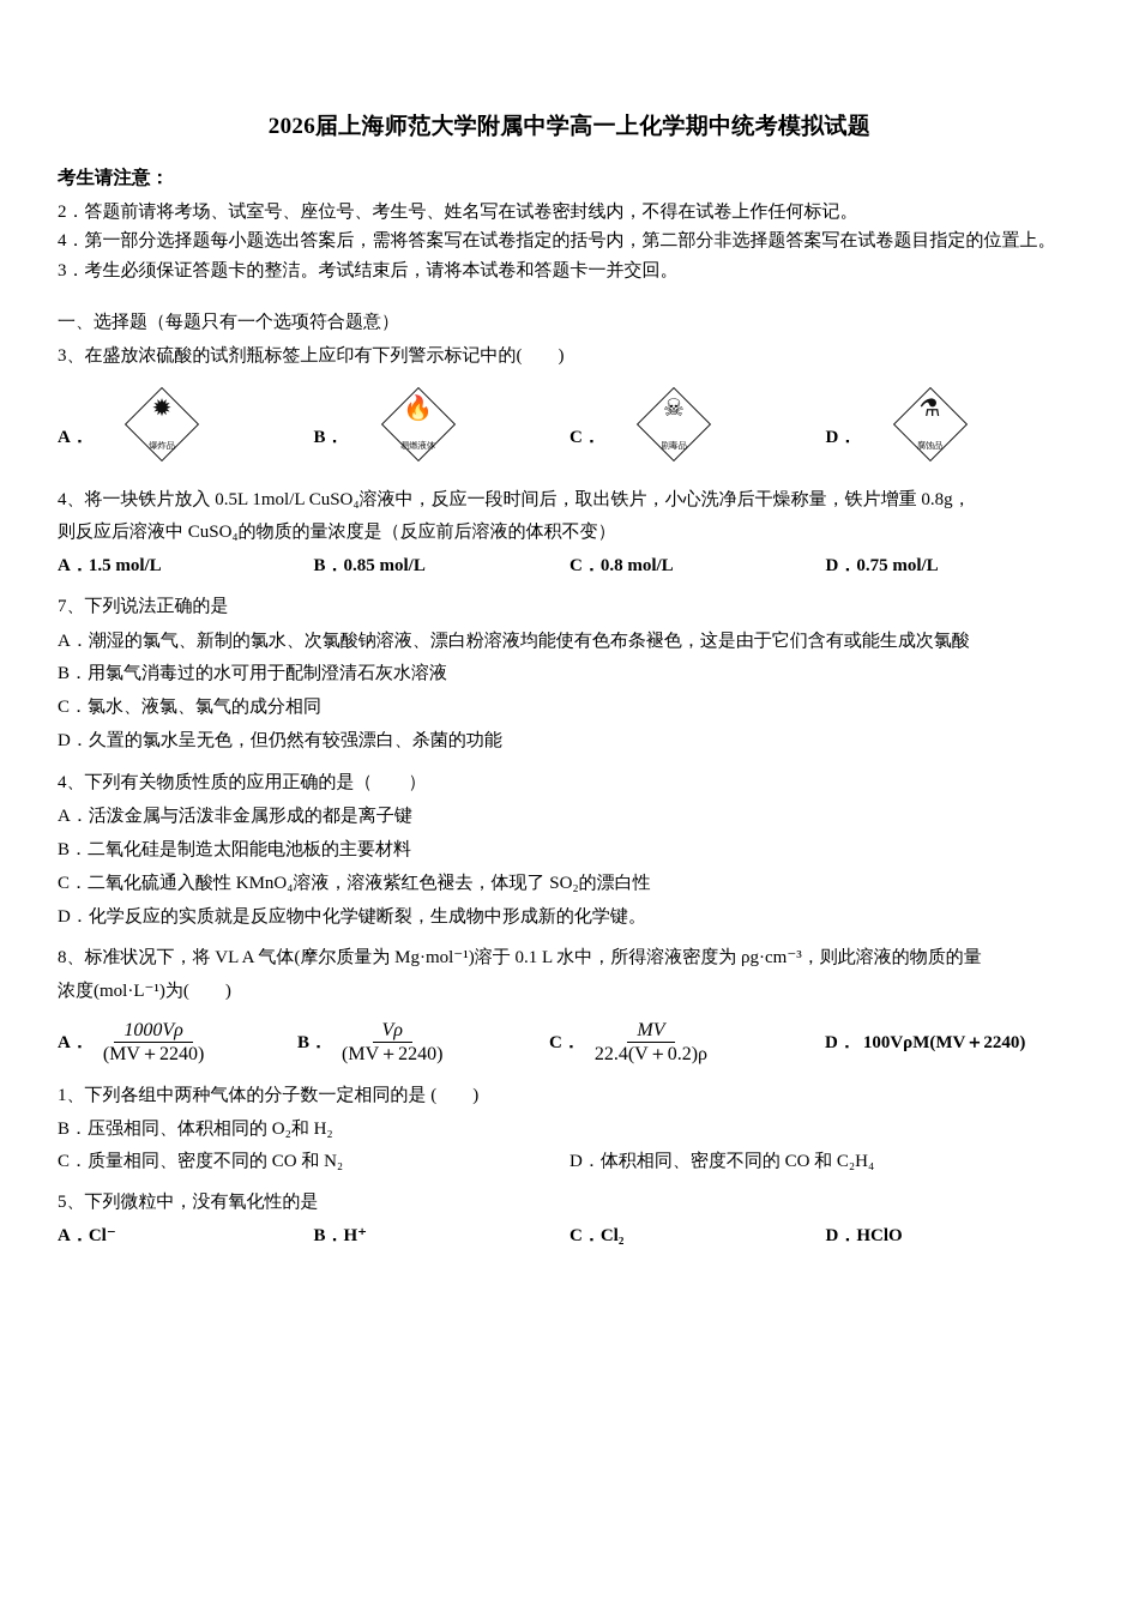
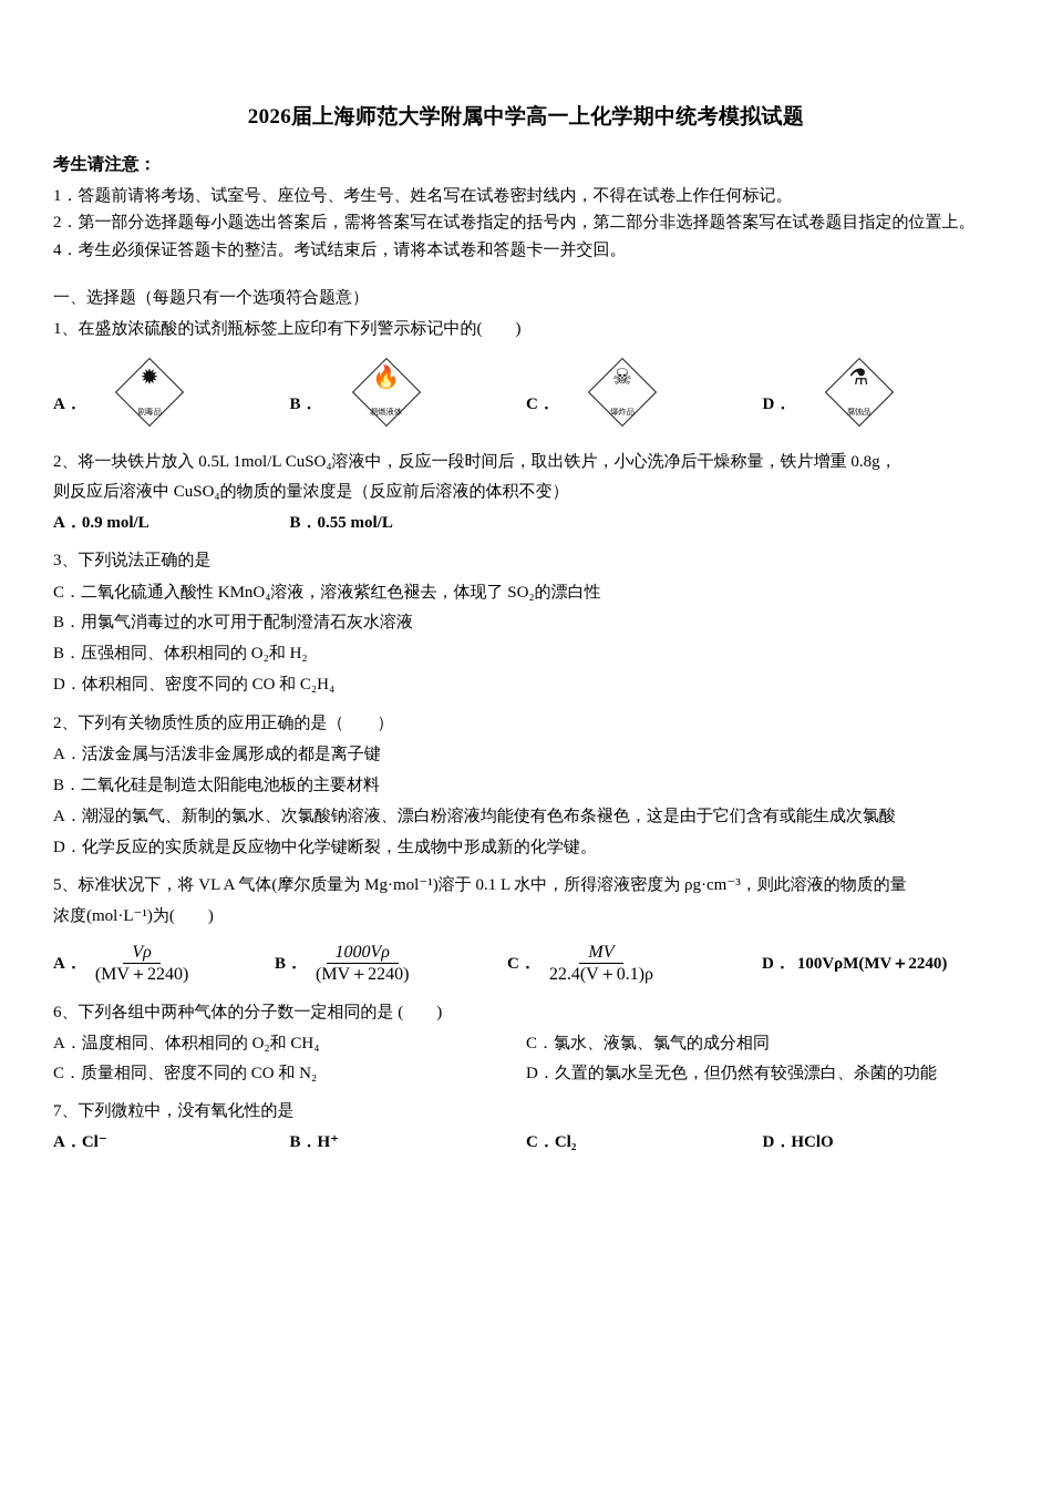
  2026届上海师范大学附属中学高一上化学期中统考模拟试题
  考生请注意：
- 2．答题前请将考场、试室号、座位号、考生号、姓名写在试卷密封线内，不得在试卷上作任何标记。
+ 1．答题前请将考场、试室号、座位号、考生号、姓名写在试卷密封线内，不得在试卷上作任何标记。
- 4．第一部分选择题每小题选出答案后，需将答案写在试卷指定的括号内，第二部分非选择题答案写在试卷题目指定的位置上。
+ 2．第一部分选择题每小题选出答案后，需将答案写在试卷指定的括号内，第二部分非选择题答案写在试卷题目指定的位置上。
- 3．考生必须保证答题卡的整洁。考试结束后，请将本试卷和答题卡一并交回。
+ 4．考生必须保证答题卡的整洁。考试结束后，请将本试卷和答题卡一并交回。
  一、选择题（每题只有一个选项符合题意）
- 3、在盛放浓硫酸的试剂瓶标签上应印有下列警示标记中的( )
+ 1、在盛放浓硫酸的试剂瓶标签上应印有下列警示标记中的( )
  A．
  ✹
- 爆炸品
+ 剧毒品
  B．
  🔥
  易燃液体
  C．
  ☠
- 剧毒品
+ 爆炸品
  D．
  ⚗
  腐蚀品
- 4、将一块铁片放入 0.5L 1mol/L CuSO₄溶液中，反应一段时间后，取出铁片，小心洗净后干燥称量，铁片增重 0.8g，
+ 2、将一块铁片放入 0.5L 1mol/L CuSO₄溶液中，反应一段时间后，取出铁片，小心洗净后干燥称量，铁片增重 0.8g，
  则反应后溶液中 CuSO₄的物质的量浓度是（反应前后溶液的体积不变）
- A．1.5 mol/L
+ A．0.9 mol/L
- B．0.85 mol/L
+ B．0.55 mol/L
- C．0.8 mol/L
- D．0.75 mol/L
- 7、下列说法正确的是
+ 3、下列说法正确的是
- A．潮湿的氯气、新制的氯水、次氯酸钠溶液、漂白粉溶液均能使有色布条褪色，这是由于它们含有或能生成次氯酸
+ C．二氧化硫通入酸性 KMnO₄溶液，溶液紫红色褪去，体现了 SO₂的漂白性
  B．用氯气消毒过的水可用于配制澄清石灰水溶液
- C．氯水、液氯、氯气的成分相同
+ B．压强相同、体积相同的 O₂和 H₂
- D．久置的氯水呈无色，但仍然有较强漂白、杀菌的功能
+ D．体积相同、密度不同的 CO 和 C₂H₄
- 4、下列有关物质性质的应用正确的是（ ）
+ 2、下列有关物质性质的应用正确的是（ ）
  A．活泼金属与活泼非金属形成的都是离子键
  B．二氧化硅是制造太阳能电池板的主要材料
- C．二氧化硫通入酸性 KMnO₄溶液，溶液紫红色褪去，体现了 SO₂的漂白性
+ A．潮湿的氯气、新制的氯水、次氯酸钠溶液、漂白粉溶液均能使有色布条褪色，这是由于它们含有或能生成次氯酸
  D．化学反应的实质就是反应物中化学键断裂，生成物中形成新的化学键。
- 8、标准状况下，将 VL A 气体(摩尔质量为 Mg·mol⁻¹)溶于 0.1 L 水中，所得溶液密度为 ρg·cm⁻³，则此溶液的物质的量
+ 5、标准状况下，将 VL A 气体(摩尔质量为 Mg·mol⁻¹)溶于 0.1 L 水中，所得溶液密度为 ρg·cm⁻³，则此溶液的物质的量
  浓度(mol·L⁻¹)为( )
  A．
- 1000Vρ
+ Vρ
  (MV＋2240)
  B．
- Vρ
+ 1000Vρ
  (MV＋2240)
  C．
  MV
- 22.4(V＋0.2)ρ
+ 22.4(V＋0.1)ρ
  D．
  100VρM(MV＋2240)
- 1、下列各组中两种气体的分子数一定相同的是 ( )
+ 6、下列各组中两种气体的分子数一定相同的是 ( )
+ A．温度相同、体积相同的 O₂和 CH₄
- B．压强相同、体积相同的 O₂和 H₂
+ C．氯水、液氯、氯气的成分相同
  C．质量相同、密度不同的 CO 和 N₂
- D．体积相同、密度不同的 CO 和 C₂H₄
+ D．久置的氯水呈无色，但仍然有较强漂白、杀菌的功能
- 5、下列微粒中，没有氧化性的是
+ 7、下列微粒中，没有氧化性的是
  A．Cl⁻
  B．H⁺
  C．Cl₂
  D．HClO
